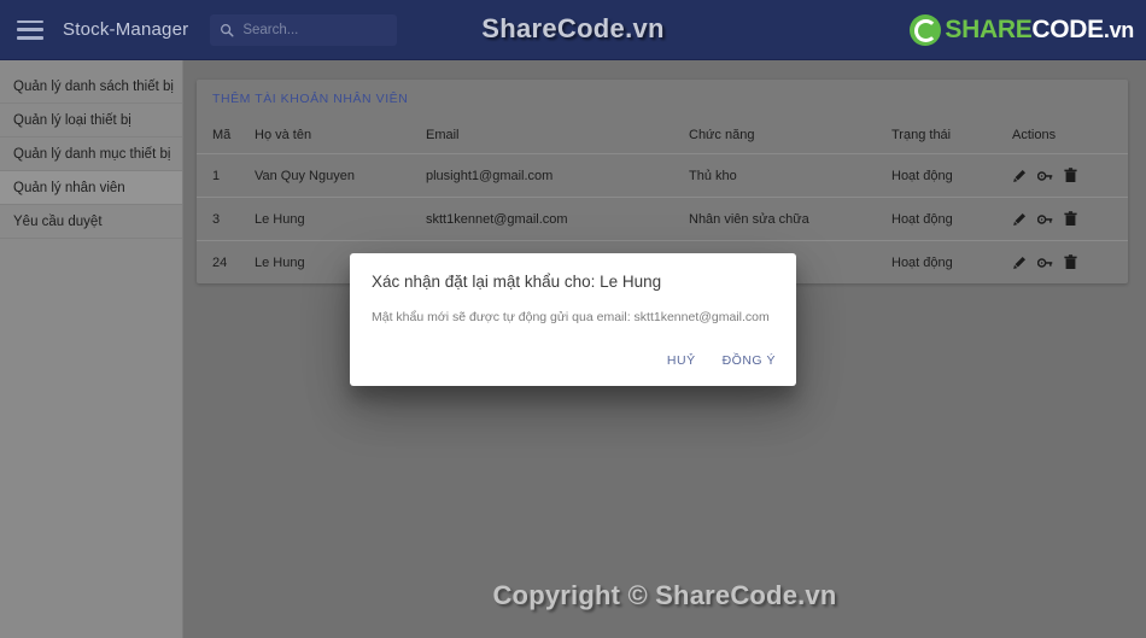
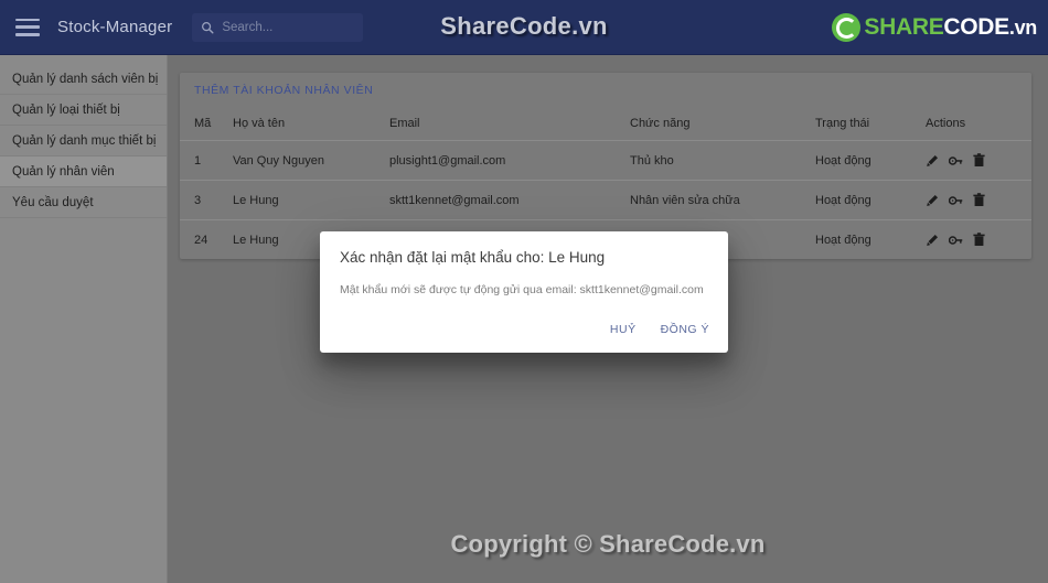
  Stock-Manager
  Search...
  ShareCode.vn
  SHARECODE.vn
- Quản lý danh sách thiết bị
+ Quản lý danh sách viên bị
  Quản lý loại thiết bị
  Quản lý danh mục thiết bị
  Quản lý nhân viên
  Yêu cầu duyệt
  THÊM TÀI KHOẢN NHÂN VIÊN
  Mã	Họ và tên	Email	Chức năng	Trạng thái	Actions
  1	Van Quy Nguyen	plusight1@gmail.com	Thủ kho	Hoạt động
  3	Le Hung	sktt1kennet@gmail.com	Nhân viên sửa chữa	Hoạt động
  24	Le Hung			Hoạt động
  Copyright © ShareCode.vn
  Xác nhận đặt lại mật khẩu cho: Le Hung
  Mật khẩu mới sẽ được tự động gửi qua email: sktt1kennet@gmail.com
  HUỶ
  ĐỒNG Ý
